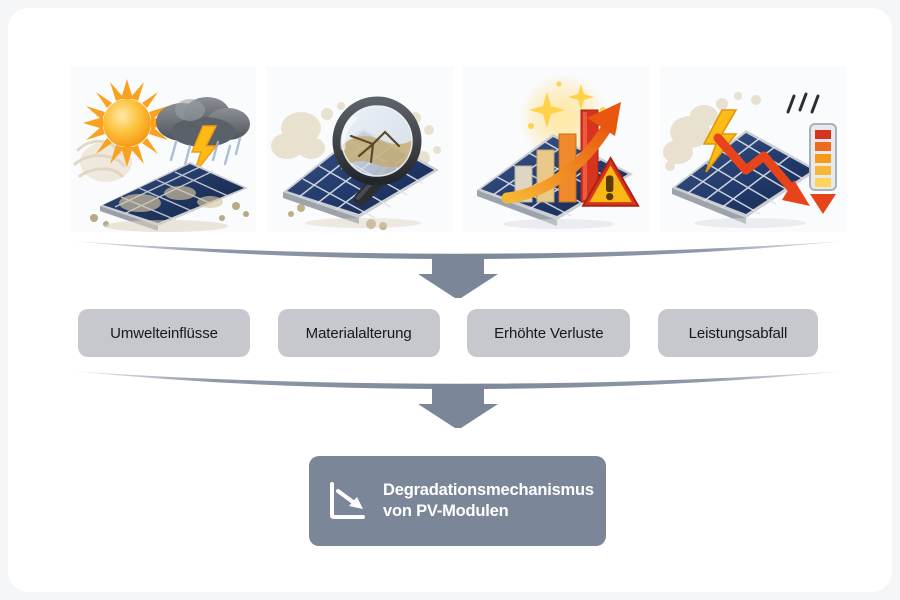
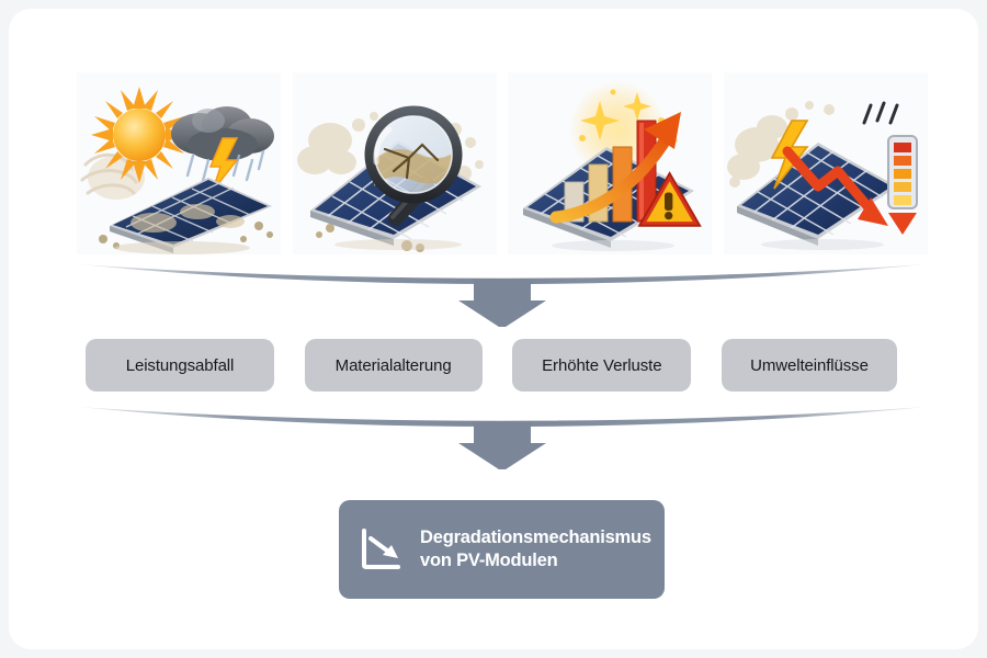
- Umwelteinflüsse
+ Leistungsabfall
  Materialalterung
  Erhöhte Verluste
- Leistungsabfall
+ Umwelteinflüsse
  Degradationsmechanismus
  von PV-Modulen
